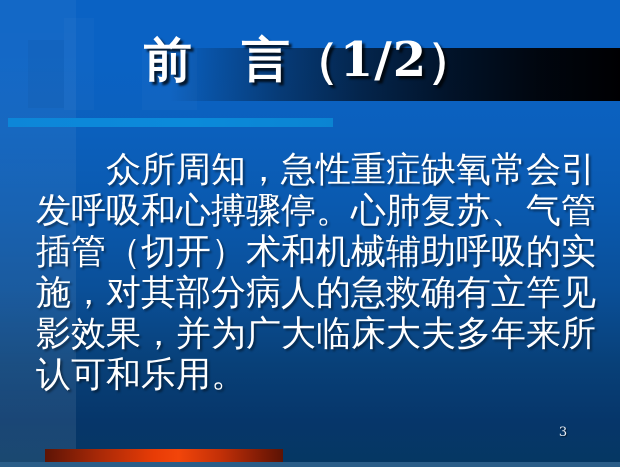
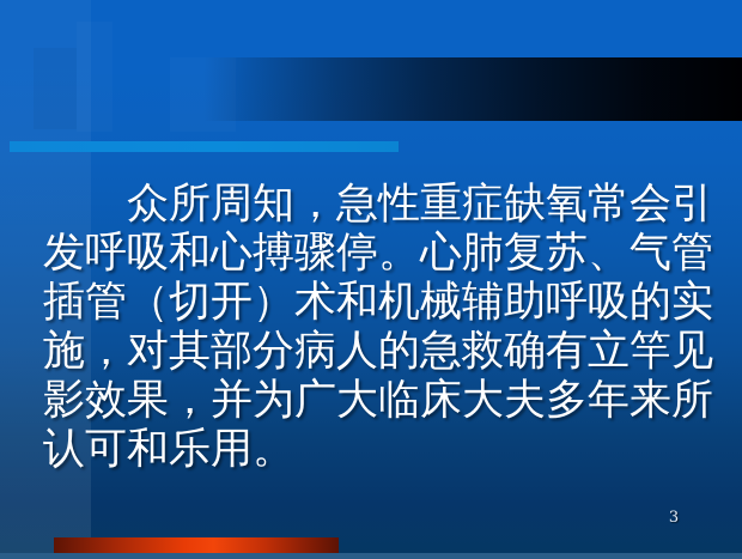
- 前 言（1/2）
  众所周知，急性重症缺氧常会引发呼吸和心搏骤停。心肺复苏、气管插管（切开）术和机械辅助呼吸的实施，对其部分病人的急救确有立竿见影效果，并为广大临床大夫多年来所认可和乐用。
  3
